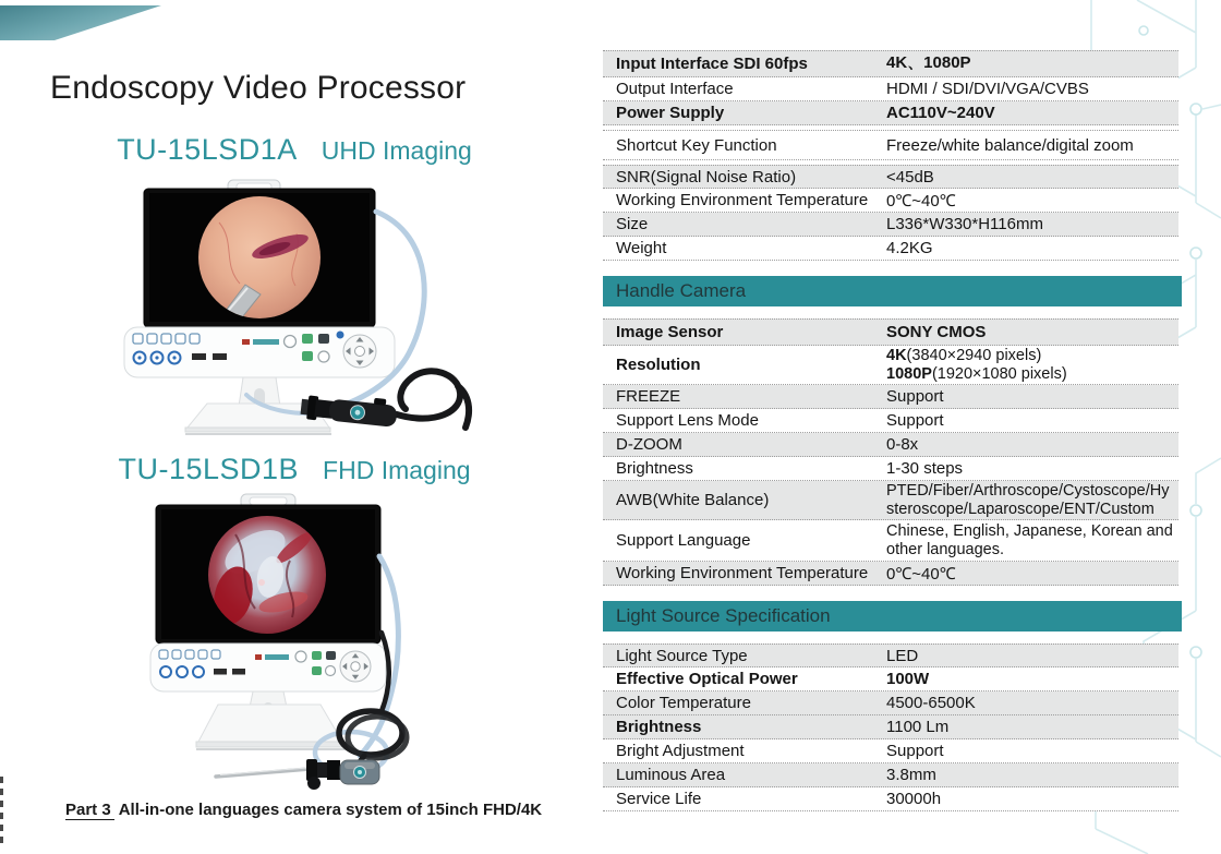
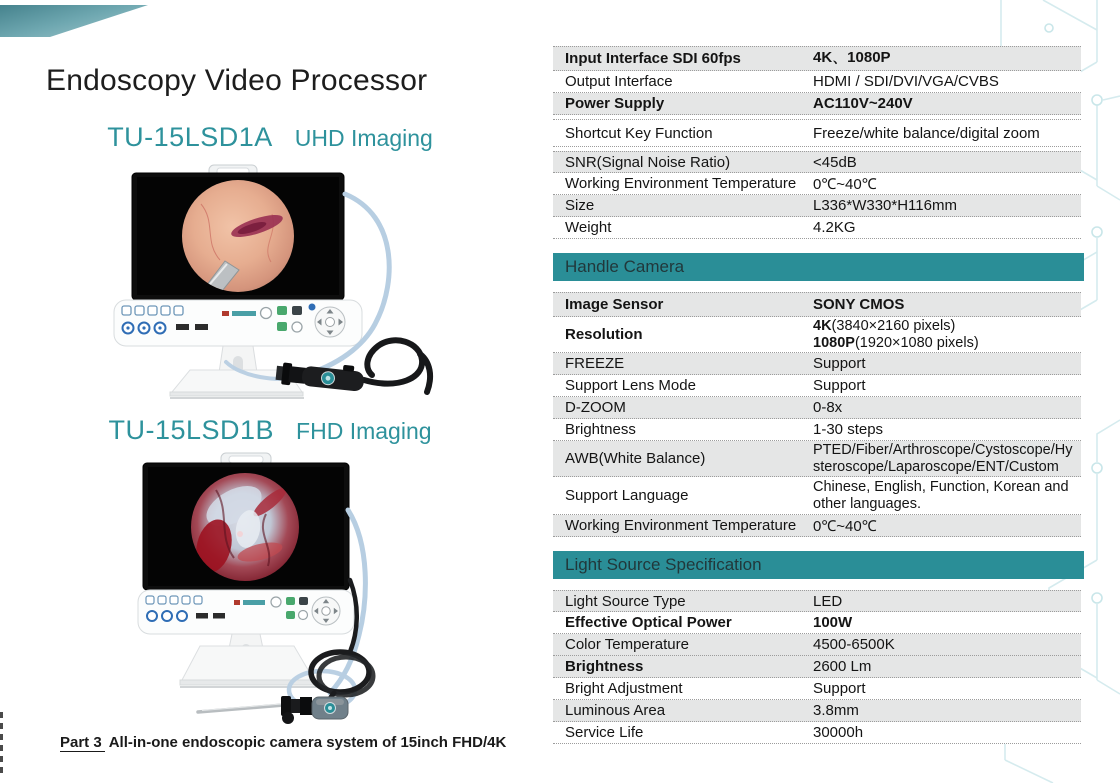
  Endoscopy Video Processor
  TU-15LSD1A UHD Imaging
  TU-15LSD1B FHD Imaging
- Part 3 All-in-one languages camera system of 15inch FHD/4K
+ Part 3 All-in-one endoscopic camera system of 15inch FHD/4K
  Input Interface SDI 60fps
  4K、1080P
  Output Interface
  HDMI / SDI/DVI/VGA/CVBS
  Power Supply
  AC110V~240V
  Shortcut Key Function
  Freeze/white balance/digital zoom
  SNR(Signal Noise Ratio)
  <45dB
  Working Environment Temperature
  0℃~40℃
  Size
  L336*W330*H116mm
  Weight
  4.2KG
  Handle Camera
  Image Sensor
  SONY CMOS
  Resolution
- 4K(3840×2940 pixels)
+ 4K(3840×2160 pixels)
  1080P(1920×1080 pixels)
  FREEZE
  Support
  Support Lens Mode
  Support
  D-ZOOM
  0-8x
  Brightness
  1-30 steps
  AWB(White Balance)
  PTED/Fiber/Arthroscope/Cystoscope/Hysteroscope/Laparoscope/ENT/Custom
  Support Language
- Chinese, English, Japanese, Korean and other languages.
+ Chinese, English, Function, Korean and other languages.
  Working Environment Temperature
  0℃~40℃
  Light Source Specification
  Light Source Type
  LED
  Effective Optical Power
  100W
  Color Temperature
  4500-6500K
  Brightness
- 1100 Lm
+ 2600 Lm
  Bright Adjustment
  Support
  Luminous Area
  3.8mm
  Service Life
  30000h
